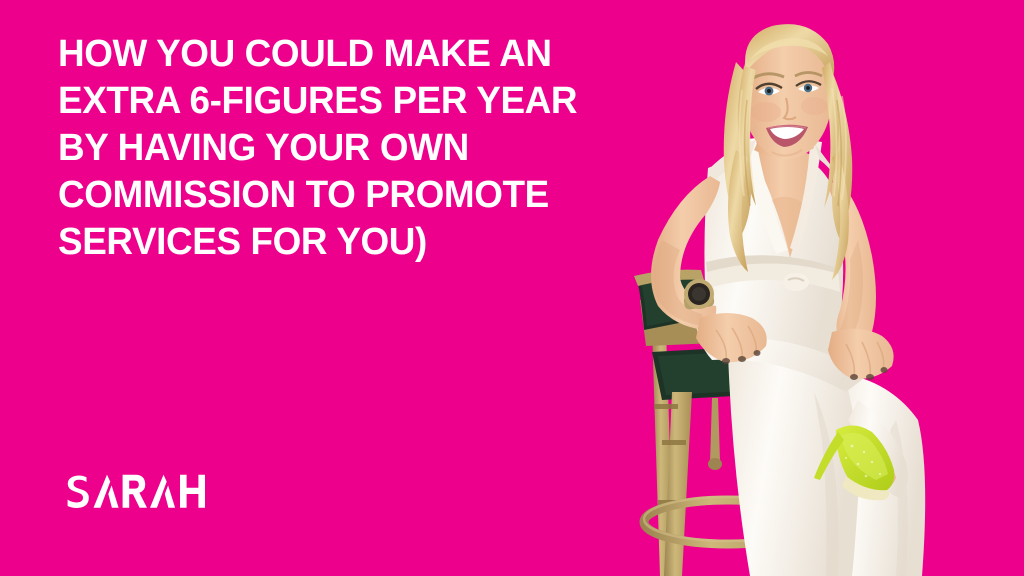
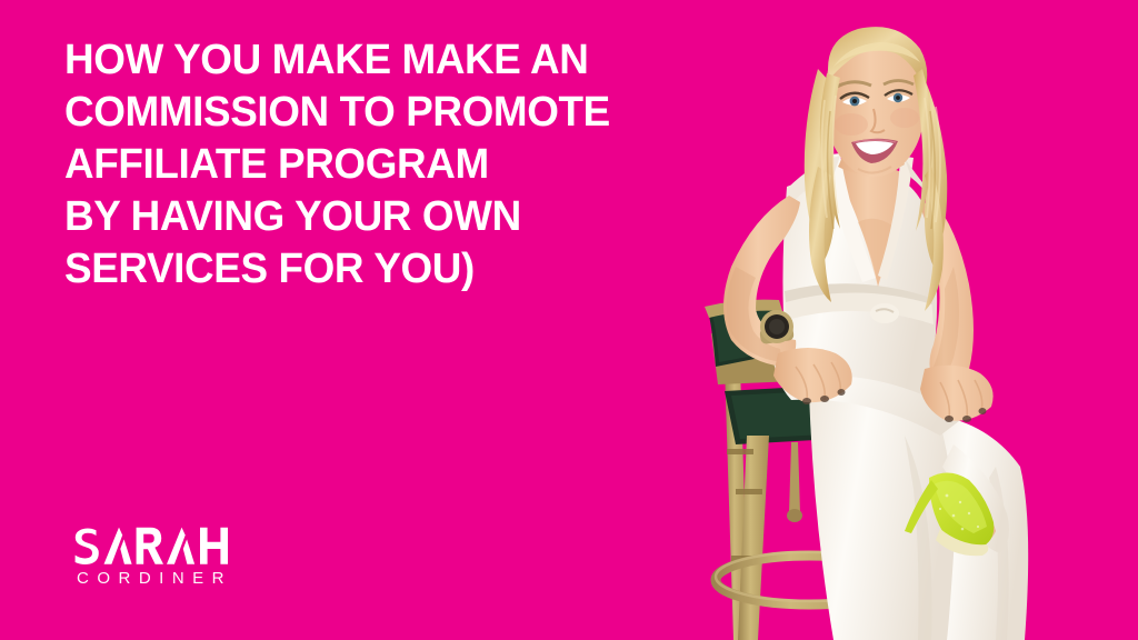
- HOW YOU COULD MAKE AN
+ HOW YOU MAKE MAKE AN
- EXTRA 6-FIGURES PER YEAR
- BY HAVING YOUR OWN
+ COMMISSION TO PROMOTE
+ AFFILIATE PROGRAM
- COMMISSION TO PROMOTE
+ BY HAVING YOUR OWN
  SERVICES FOR YOU)
+ CORDINER
